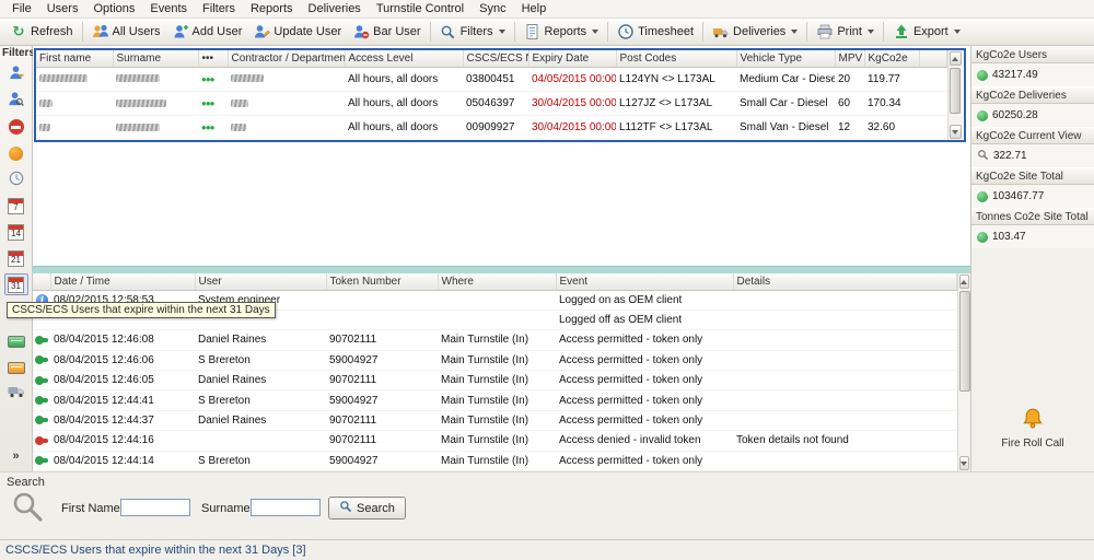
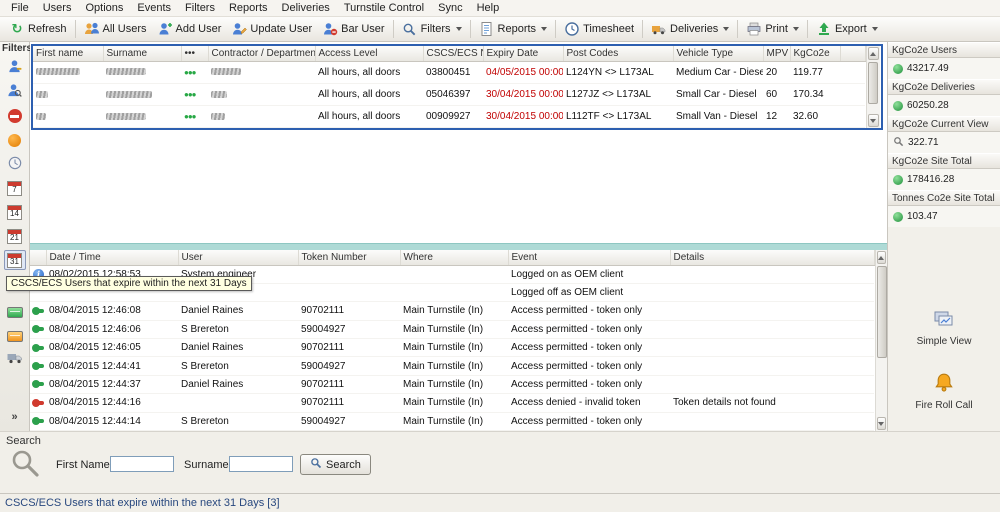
  File
  Users
  Options
  Events
  Filters
  Reports
  Deliveries
  Turnstile Control
  Sync
  Help
  ↻
  Refresh
  All Users
  Add User
  Update User
  Bar User
  Filters
  Reports
  Timesheet
  Deliveries
  Print
  Export
  Filter
  7
  14
  21
  31
  »
  First name	Surname	•••	Contractor / Departmen	Access Level	CSCS/ECS	Expiry Date	Post Codes	Vehicle Type	MPV	KgCo2e
  		●●●		All hours, all doors	03800451	04/05/2015 00:00	L124YN <> L173AL	Medium Car - Diese	20	119.77
  		●●●		All hours, all doors	05046397	30/04/2015 00:00	L127JZ <> L173AL	Small Car - Diesel	60	170.34
  		●●●		All hours, all doors	00909927	30/04/2015 00:00	L112TF <> L173AL	Small Van - Diesel	12	32.60
  	Date / Time	User	Token Number	Where	Event	Details
  i	08/02/2015 12:58:53	System engineer			Logged on as OEM client
  					Logged off as OEM client
  	08/04/2015 12:46:08	Daniel Raines	90702111	Main Turnstile (In)	Access permitted - token only
  	08/04/2015 12:46:06	S Brereton	59004927	Main Turnstile (In)	Access permitted - token only
  	08/04/2015 12:46:05	Daniel Raines	90702111	Main Turnstile (In)	Access permitted - token only
  	08/04/2015 12:44:41	S Brereton	59004927	Main Turnstile (In)	Access permitted - token only
  	08/04/2015 12:44:37	Daniel Raines	90702111	Main Turnstile (In)	Access permitted - token only
  	08/04/2015 12:44:16		90702111	Main Turnstile (In)	Access denied - invalid token	Token details not found
  	08/04/2015 12:44:14	S Brereton	59004927	Main Turnstile (In)	Access permitted - token only
  KgCo2e Users
  43217.49
  KgCo2e Deliveries
  60250.28
  KgCo2e Current View
  322.71
  KgCo2e Site Total
- 103467.77
+ 178416.28
  Tonnes Co2e Site Total
  103.47
+ Simple View
  Fire Roll Call
  CSCS/ECS Users that expire within the next 31 Days
  Search
  First Name
  Surname
  Search
  CSCS/ECS Users that expire within the next 31 Days [3]
